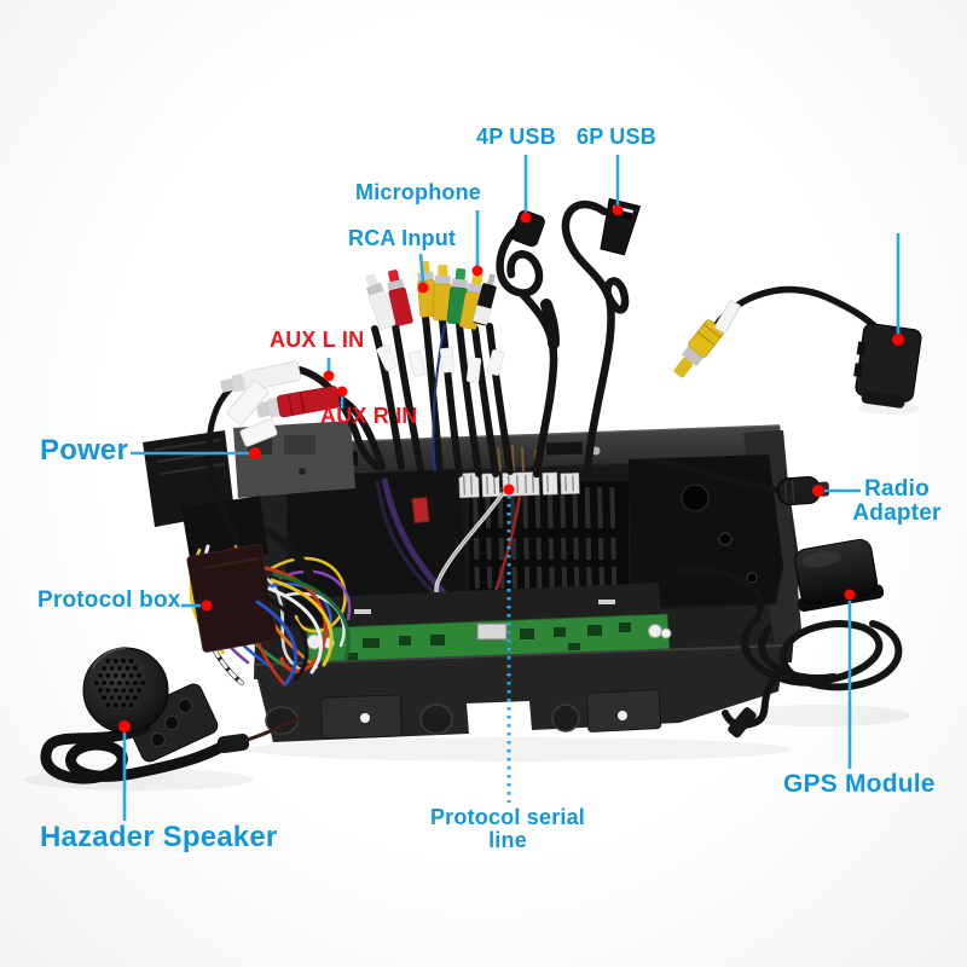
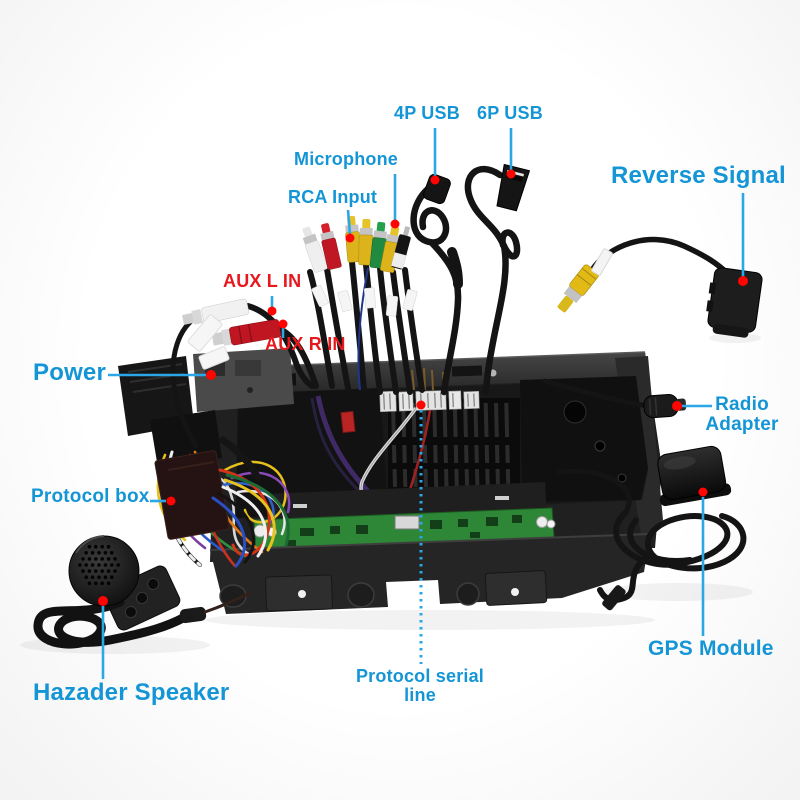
  4P USB
  6P USB
  Microphone
  RCA Input
  AUX L IN
  AUX R IN
  Power
+ Reverse Signal
  Radio Adapter
  Protocol box
  GPS Module
  Hazader Speaker
  Protocol serial line
